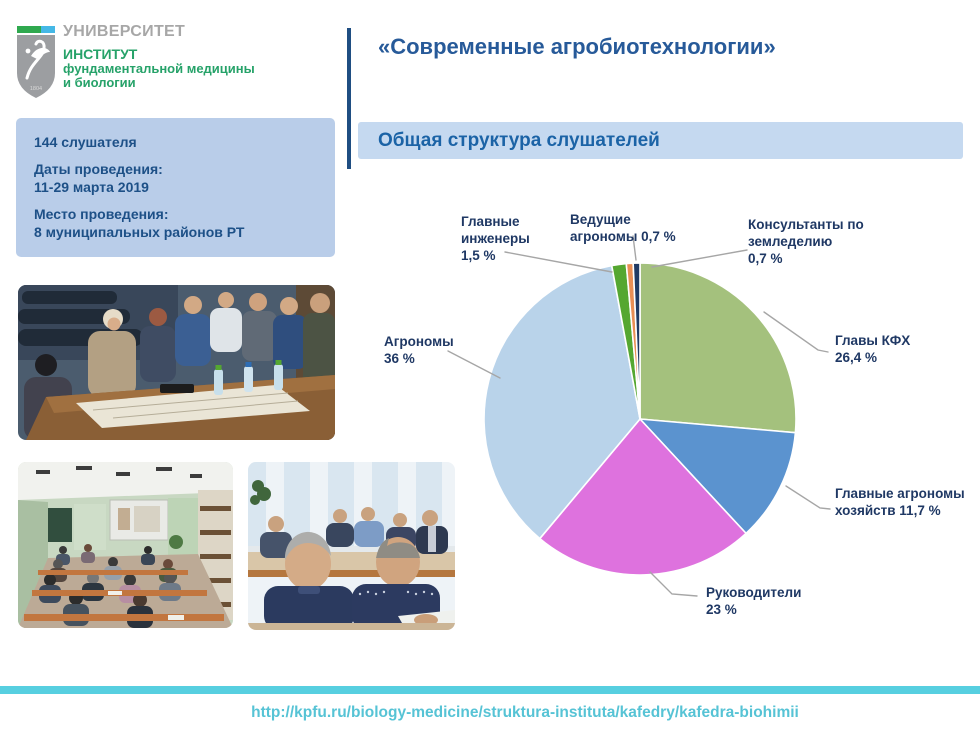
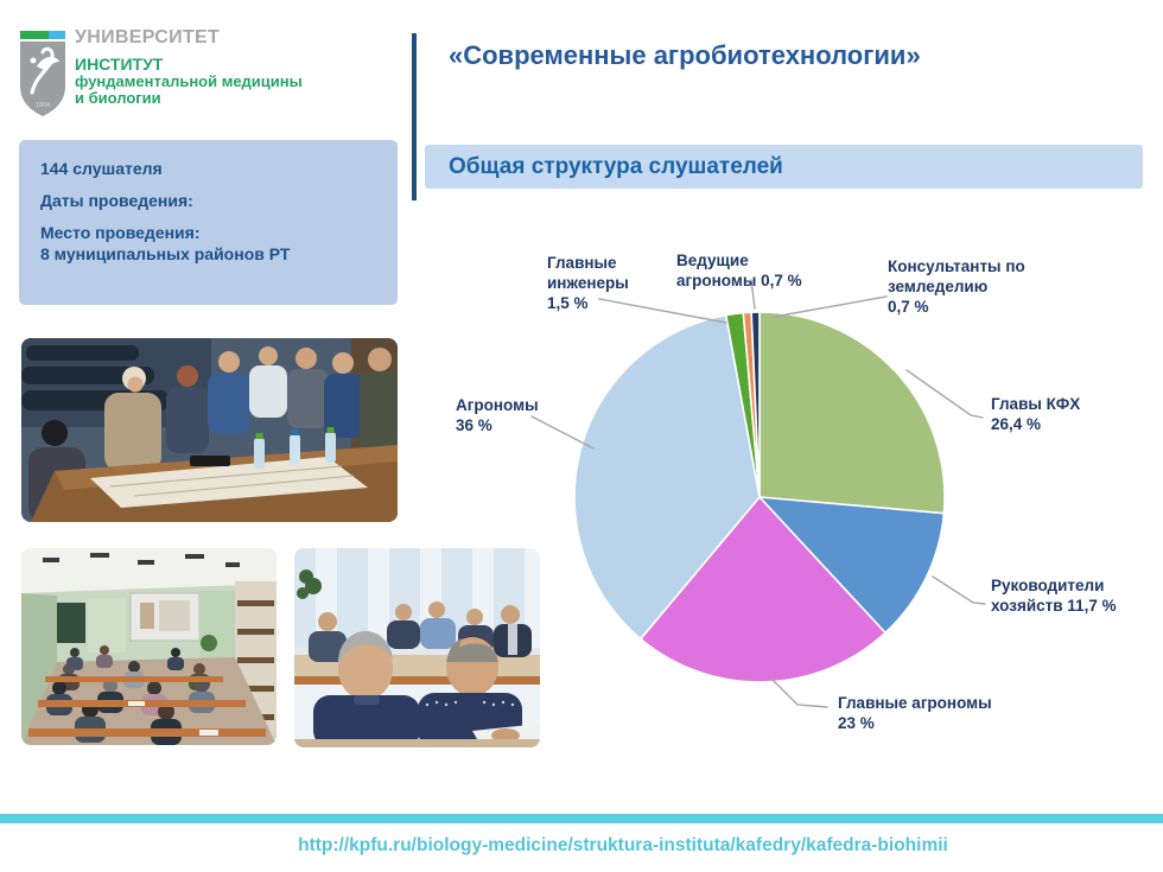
  УНИВЕРСИТЕТ
  ИНСТИТУТ
  фундаментальной медицины
  и биологии
  «Современные агробиотехнологии»
  Общая структура слушателей
  144 слушателя
  Даты проведения:
- 11-29 марта 2019
  Место проведения:
  8 муниципальных районов РТ
  Главные
  инженеры
  1,5 %
  Ведущие
  агрономы 0,7 %
  Консультанты по
  земледелию
  0,7 %
  Главы КФХ
  26,4 %
- Главные агрономы
+ Руководители
  хозяйств 11,7 %
- Руководители
+ Главные агрономы
  23 %
  Агрономы
  36 %
  http://kpfu.ru/biology-medicine/struktura-instituta/kafedry/kafedra-biohimii
